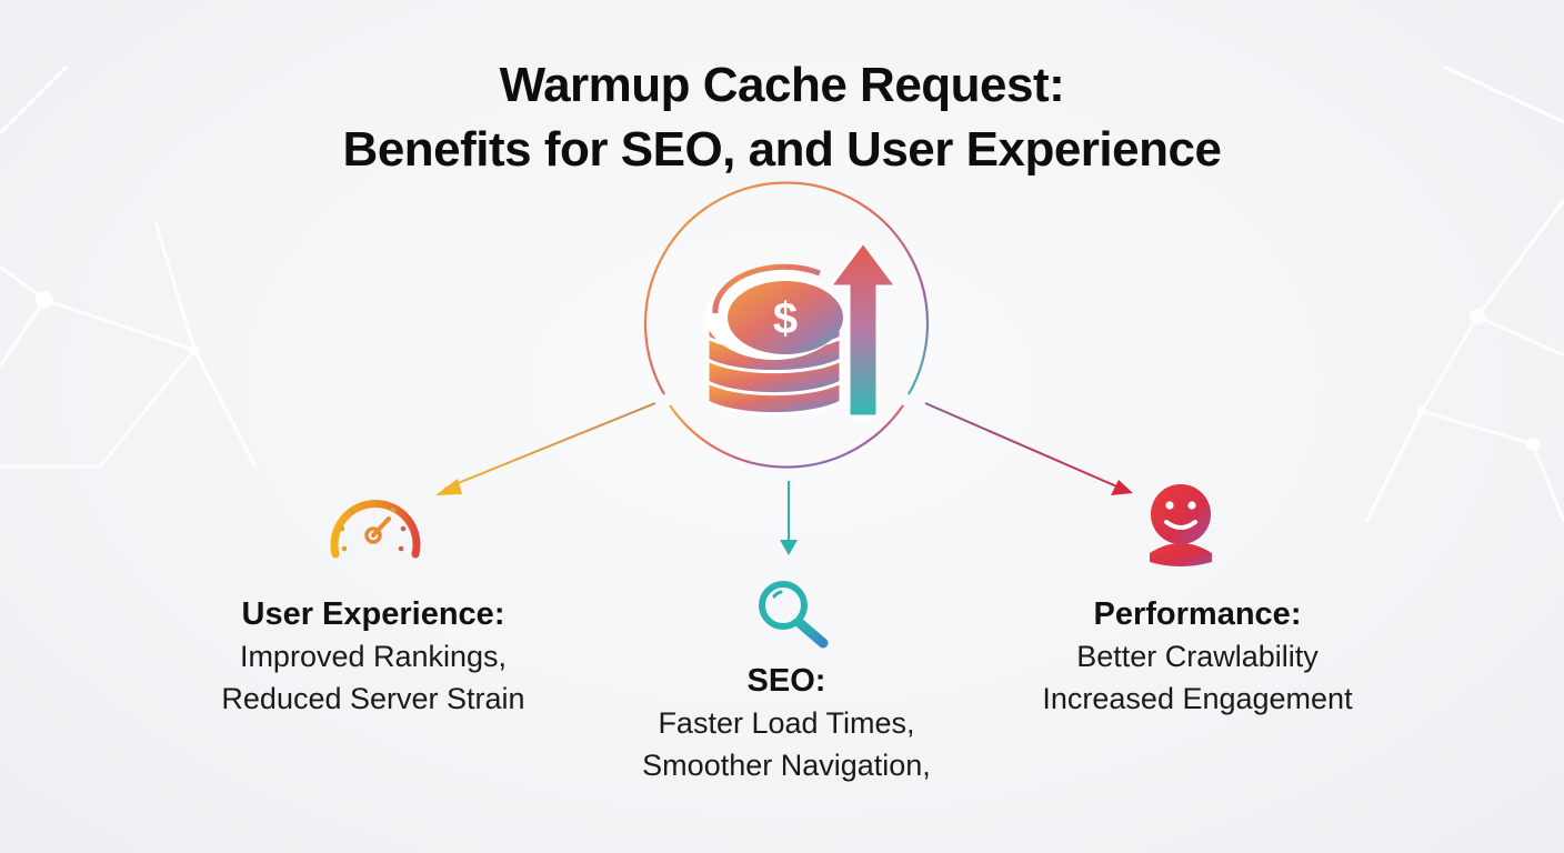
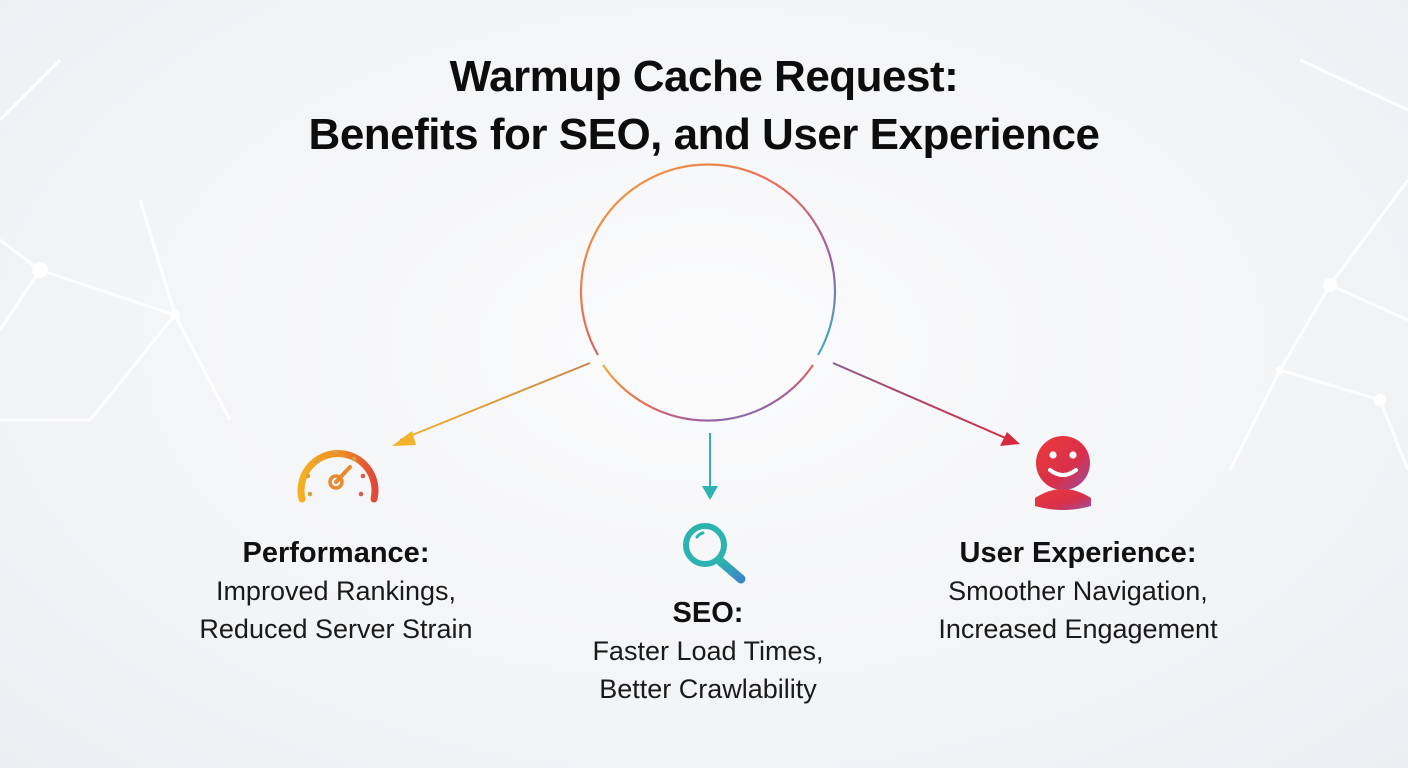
  Warmup Cache Request:
  Benefits for SEO, and User Experience
- $
- User Experience:
+ Performance:
  Improved Rankings,
  Reduced Server Strain
  SEO:
  Faster Load Times,
- Smoother Navigation,
+ Better Crawlability
- Performance:
+ User Experience:
- Better Crawlability
+ Smoother Navigation,
  Increased Engagement
